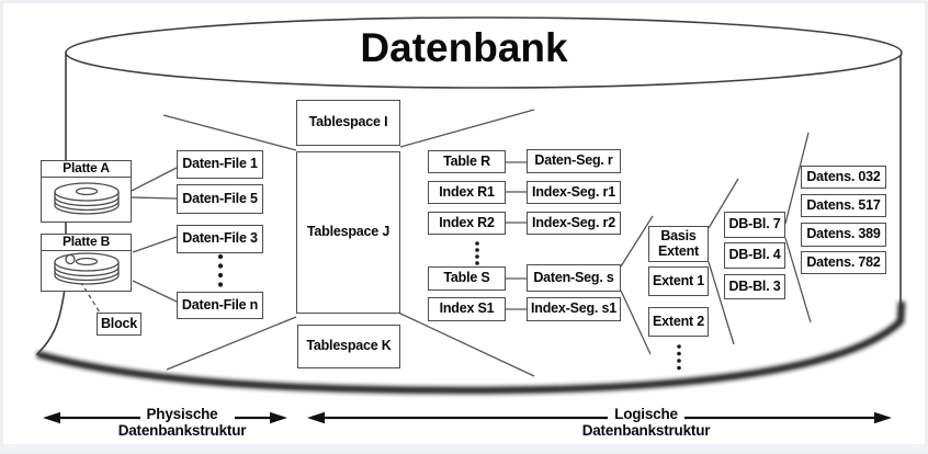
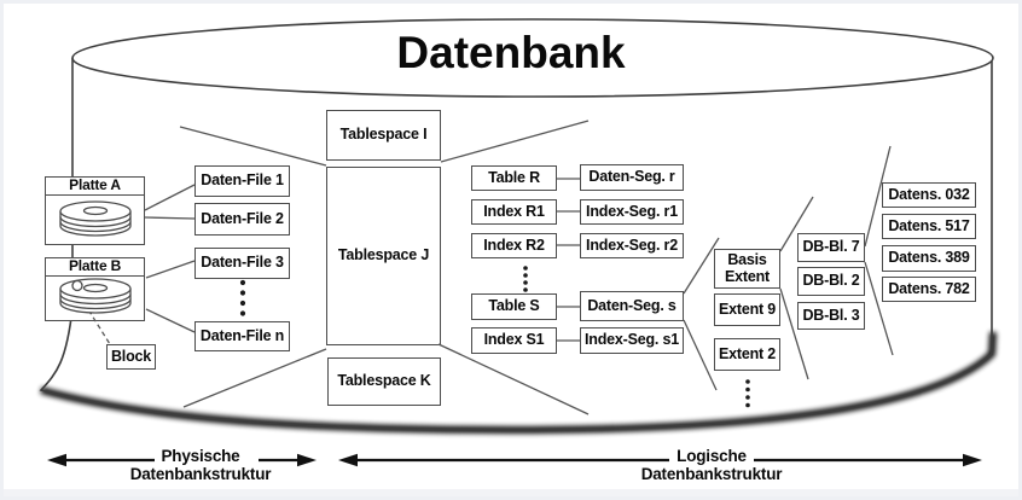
  Datenbank
  Platte A
  Platte B
  Block
  Daten-File 1
- Daten-File 5
+ Daten-File 2
  Daten-File 3
  Daten-File n
  Tablespace I
  Tablespace J
  Tablespace K
  Table R
  Index R1
  Index R2
  Table S
  Index S1
  Daten-Seg. r
  Index-Seg. r1
  Index-Seg. r2
  Daten-Seg. s
  Index-Seg. s1
  Basis Extent
- Extent 1
+ Extent 9
  Extent 2
  DB-Bl. 7
- DB-Bl. 4
+ DB-Bl. 2
  DB-Bl. 3
  Datens. 032
  Datens. 517
  Datens. 389
  Datens. 782
  Physische
  Datenbankstruktur
  Logische
  Datenbankstruktur
